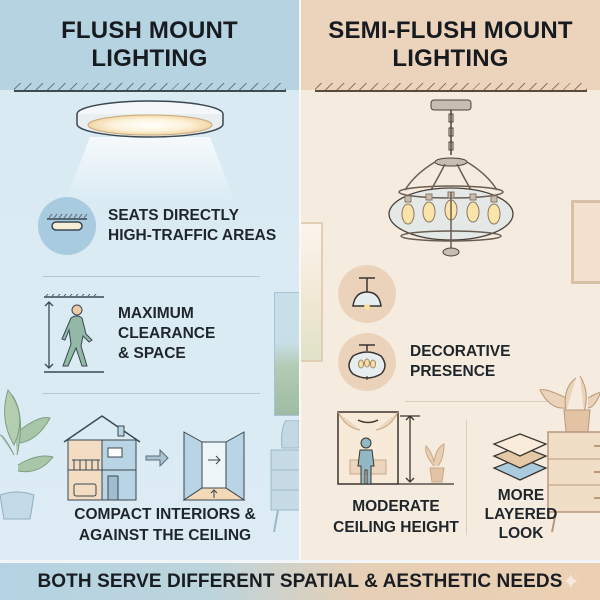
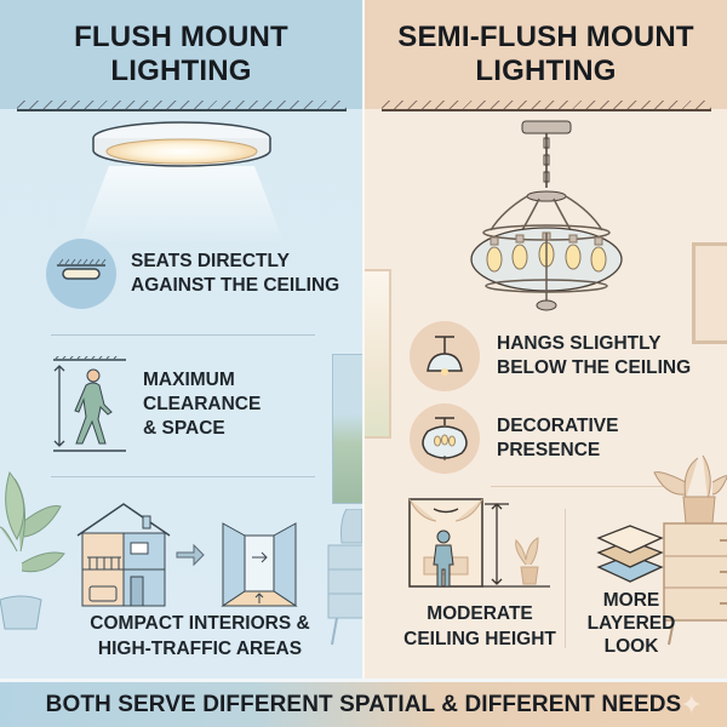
  FLUSH MOUNT
  LIGHTING
  SEATS DIRECTLY
- HIGH-TRAFFIC AREAS
+ AGAINST THE CEILING
  MAXIMUM
  CLEARANCE
  & SPACE
  COMPACT INTERIORS &
- AGAINST THE CEILING
+ HIGH-TRAFFIC AREAS
  SEMI-FLUSH MOUNT
  LIGHTING
+ HANGS SLIGHTLY
+ BELOW THE CEILING
  DECORATIVE
  PRESENCE
  MODERATE
  CEILING HEIGHT
  MORE
  LAYERED
  LOOK
- BOTH SERVE DIFFERENT SPATIAL & AESTHETIC NEEDS
+ BOTH SERVE DIFFERENT SPATIAL & DIFFERENT NEEDS
  ✦
